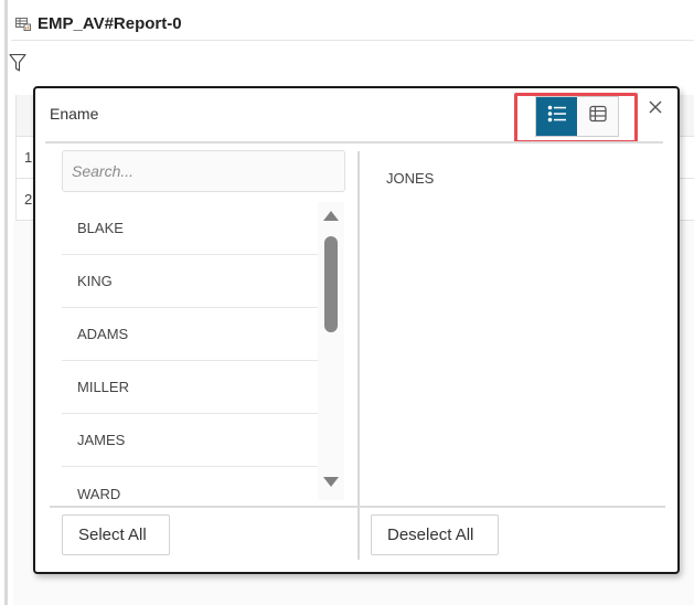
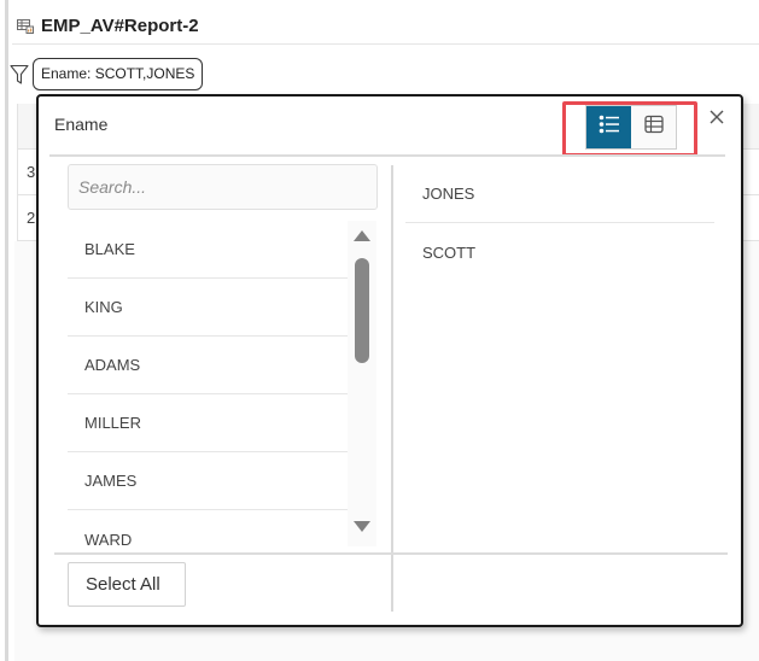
- EMP_AV#Report-0
+ EMP_AV#Report-2
+ Ename: SCOTT,JONES
- 1
+ 3
  2
  Ename
  Search...
  BLAKE
  KING
  ADAMS
  MILLER
  JAMES
  WARD
  JONES
+ SCOTT
  Select All
- Deselect All
